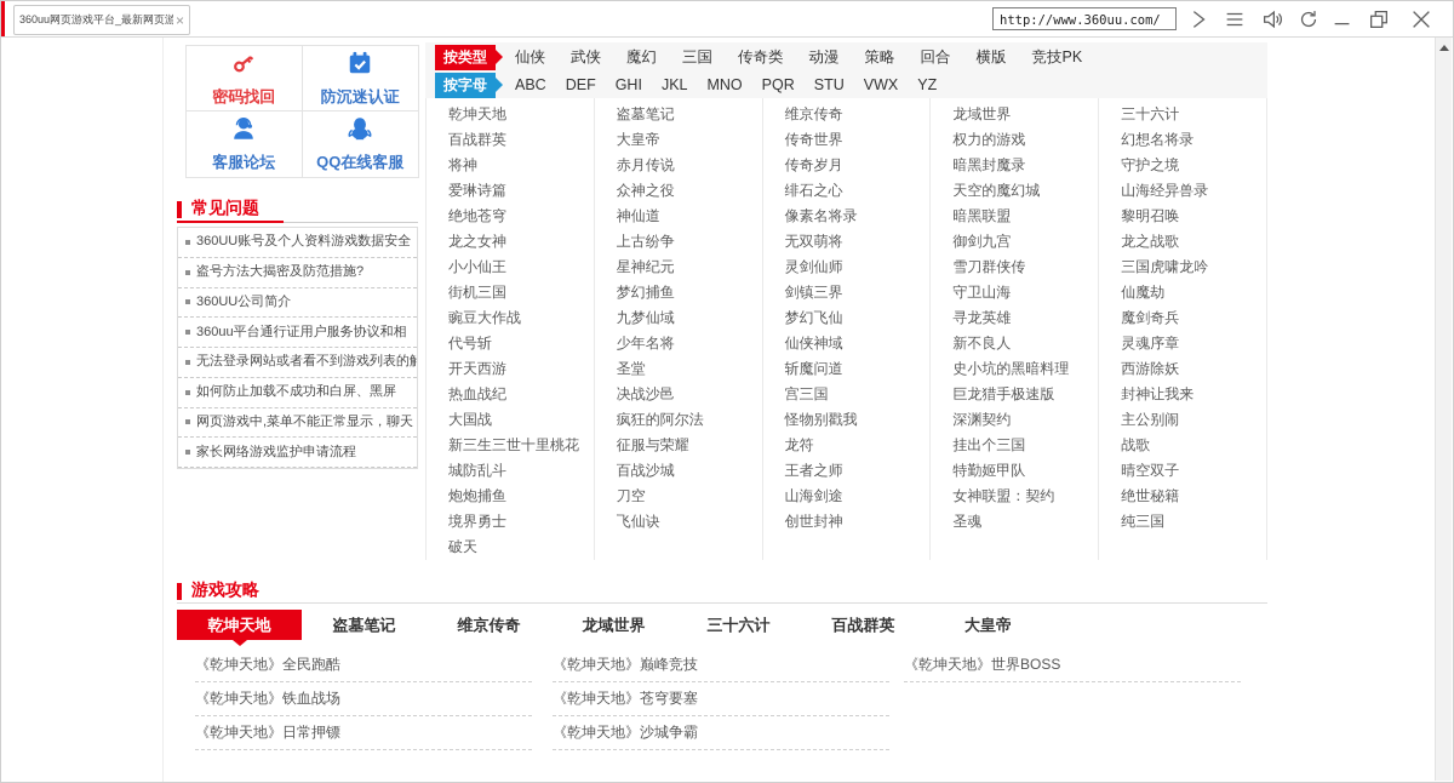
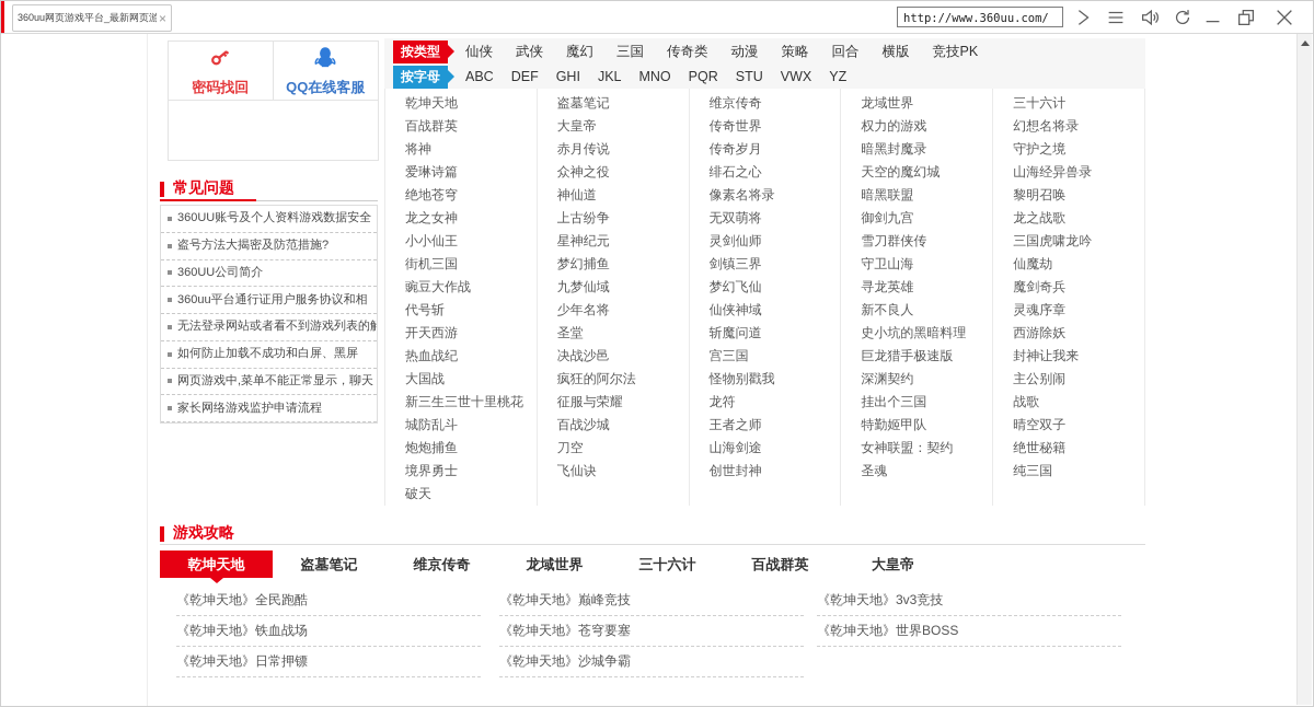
  360uu网页游戏平台_最新网页游
  ×
  http://www.360uu.com/
  密码找回
- 防沉迷认证
- 客服论坛
  QQ在线客服
  常见问题
  360UU账号及个人资料游戏数据安全
  盗号方法大揭密及防范措施?
  360UU公司简介
  360uu平台通行证用户服务协议和相
  无法登录网站或者看不到游戏列表的解
  如何防止加载不成功和白屏、黑屏
  网页游戏中,菜单不能正常显示，聊天
  家长网络游戏监护申请流程
  按类型
  仙侠 武侠 魔幻 三国 传奇类 动漫 策略 回合 横版 竞技PK
  按字母
  ABC DEF GHI JKL MNO PQR STU VWX YZ
  乾坤天地
  百战群英
  将神
  爱琳诗篇
  绝地苍穹
  龙之女神
  小小仙王
  街机三国
  豌豆大作战
  代号斩
  开天西游
  热血战纪
  大国战
  新三生三世十里桃花
  城防乱斗
  炮炮捕鱼
  境界勇士
  破天
  盗墓笔记
  大皇帝
  赤月传说
  众神之役
  神仙道
  上古纷争
  星神纪元
  梦幻捕鱼
  九梦仙域
  少年名将
  圣堂
  决战沙邑
  疯狂的阿尔法
  征服与荣耀
  百战沙城
  刀空
  飞仙诀
  维京传奇
  传奇世界
  传奇岁月
  绯石之心
  像素名将录
  无双萌将
  灵剑仙师
  剑镇三界
  梦幻飞仙
  仙侠神域
  斩魔问道
  宫三国
  怪物别戳我
  龙符
  王者之师
  山海剑途
  创世封神
  龙域世界
  权力的游戏
  暗黑封魔录
  天空的魔幻城
  暗黑联盟
  御剑九宫
  雪刀群侠传
  守卫山海
  寻龙英雄
  新不良人
  史小坑的黑暗料理
  巨龙猎手极速版
  深渊契约
  挂出个三国
  特勤姬甲队
  女神联盟：契约
  圣魂
  三十六计
  幻想名将录
  守护之境
  山海经异兽录
  黎明召唤
  龙之战歌
  三国虎啸龙吟
  仙魔劫
  魔剑奇兵
  灵魂序章
  西游除妖
  封神让我来
  主公别闹
  战歌
  晴空双子
  绝世秘籍
  纯三国
  游戏攻略
  乾坤天地
  盗墓笔记
  维京传奇
  龙域世界
  三十六计
  百战群英
  大皇帝
  《乾坤天地》全民跑酷
  《乾坤天地》铁血战场
  《乾坤天地》日常押镖
  《乾坤天地》巅峰竞技
  《乾坤天地》苍穹要塞
  《乾坤天地》沙城争霸
+ 《乾坤天地》3v3竞技
  《乾坤天地》世界BOSS
